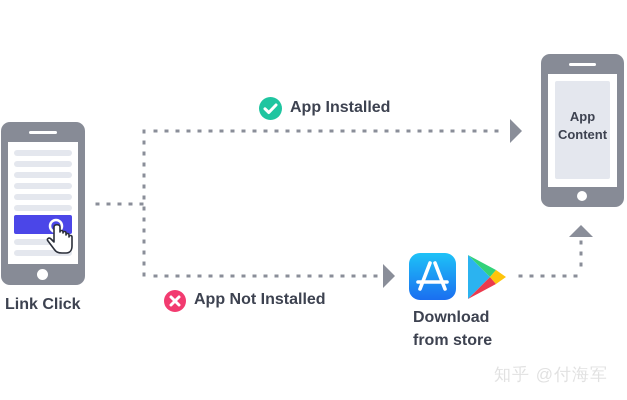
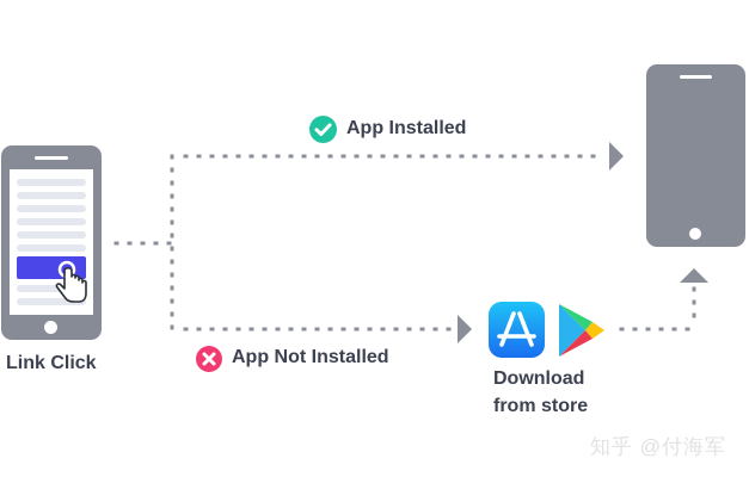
  Link Click
  App Installed
  App Not Installed
  Download
  from store
- App
- Content
  知乎 @付海军
